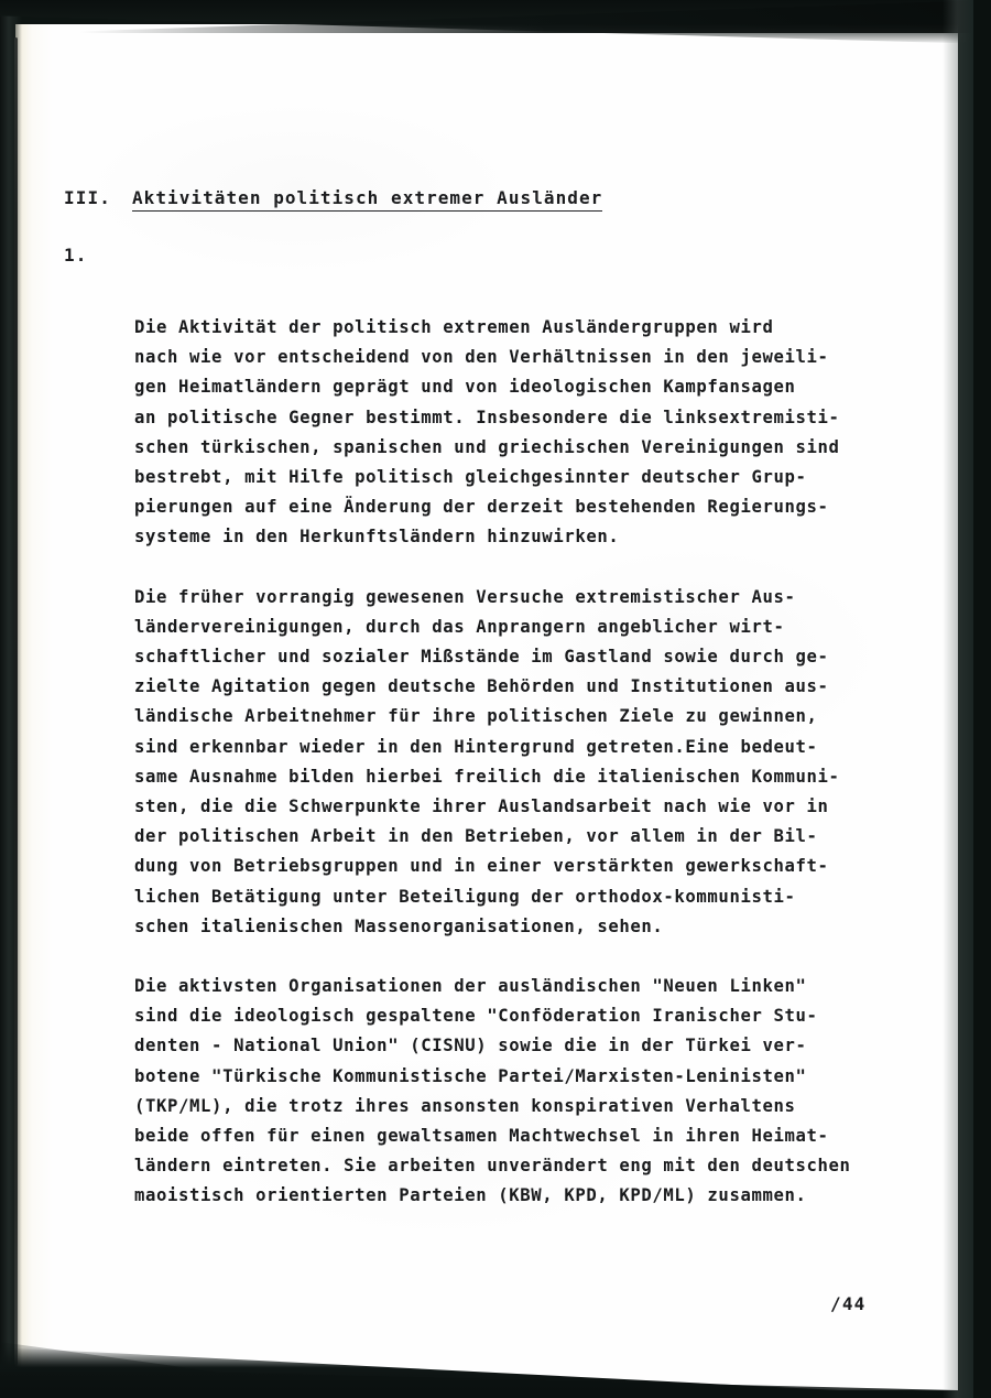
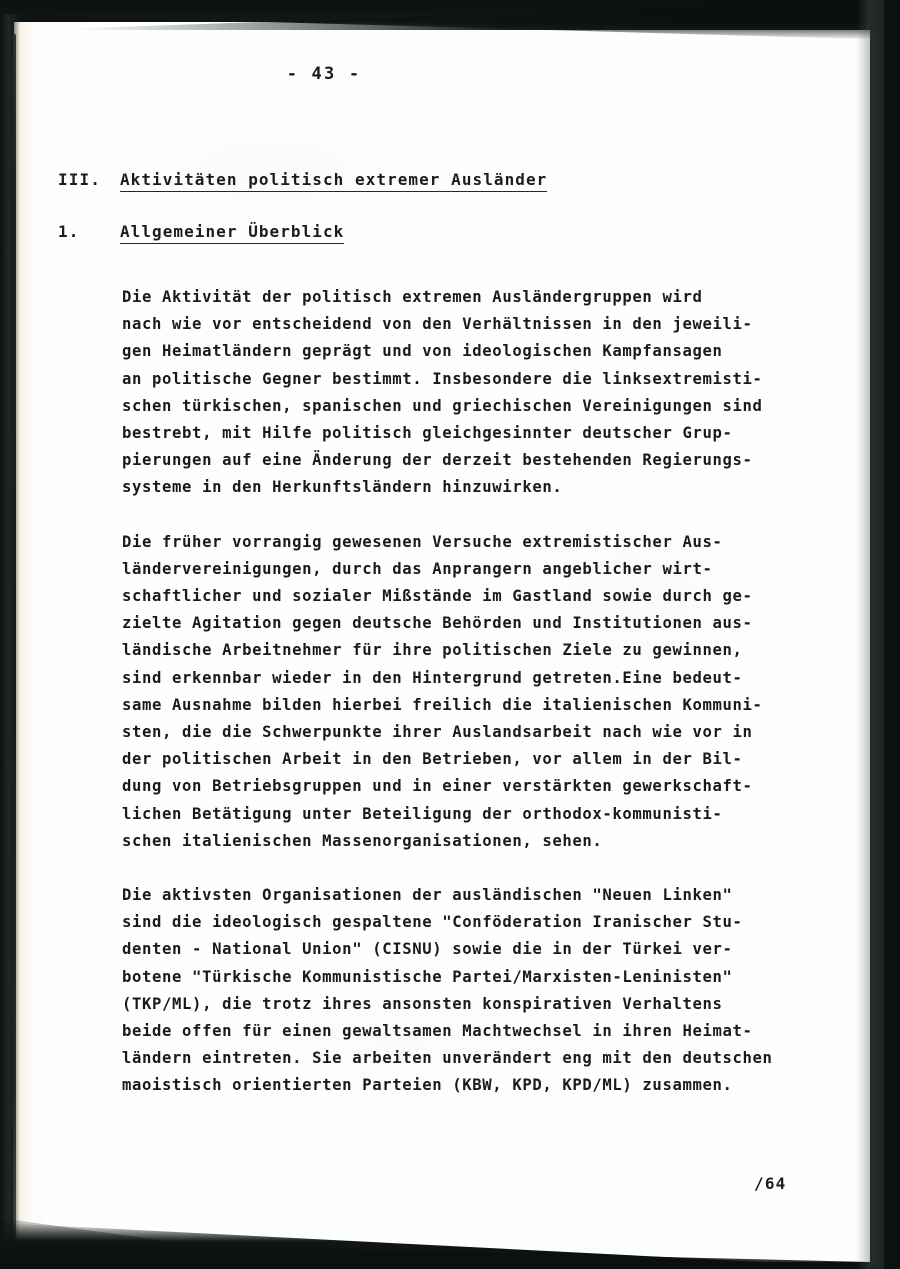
+ - 43 -
  III.
  Aktivitäten politisch extremer Ausländer
  1.
+ Allgemeiner Überblick
  Die Aktivität der politisch extremen Ausländergruppen wird
  nach wie vor entscheidend von den Verhältnissen in den jeweili-
  gen Heimatländern geprägt und von ideologischen Kampfansagen
  an politische Gegner bestimmt. Insbesondere die linksextremisti-
  schen türkischen, spanischen und griechischen Vereinigungen sind
  bestrebt, mit Hilfe politisch gleichgesinnter deutscher Grup-
  pierungen auf eine Änderung der derzeit bestehenden Regierungs-
  systeme in den Herkunftsländern hinzuwirken.
  Die früher vorrangig gewesenen Versuche extremistischer Aus-
  ländervereinigungen, durch das Anprangern angeblicher wirt-
  schaftlicher und sozialer Mißstände im Gastland sowie durch ge-
  zielte Agitation gegen deutsche Behörden und Institutionen aus-
  ländische Arbeitnehmer für ihre politischen Ziele zu gewinnen,
  sind erkennbar wieder in den Hintergrund getreten.Eine bedeut-
  same Ausnahme bilden hierbei freilich die italienischen Kommuni-
  sten, die die Schwerpunkte ihrer Auslandsarbeit nach wie vor in
  der politischen Arbeit in den Betrieben, vor allem in der Bil-
  dung von Betriebsgruppen und in einer verstärkten gewerkschaft-
  lichen Betätigung unter Beteiligung der orthodox-kommunisti-
  schen italienischen Massenorganisationen, sehen.
  Die aktivsten Organisationen der ausländischen "Neuen Linken"
  sind die ideologisch gespaltene "Conföderation Iranischer Stu-
  denten - National Union" (CISNU) sowie die in der Türkei ver-
  botene "Türkische Kommunistische Partei/Marxisten-Leninisten"
  (TKP/ML), die trotz ihres ansonsten konspirativen Verhaltens
  beide offen für einen gewaltsamen Machtwechsel in ihren Heimat-
  ländern eintreten. Sie arbeiten unverändert eng mit den deutschen
  maoistisch orientierten Parteien (KBW, KPD, KPD/ML) zusammen.
- /44
+ /64
